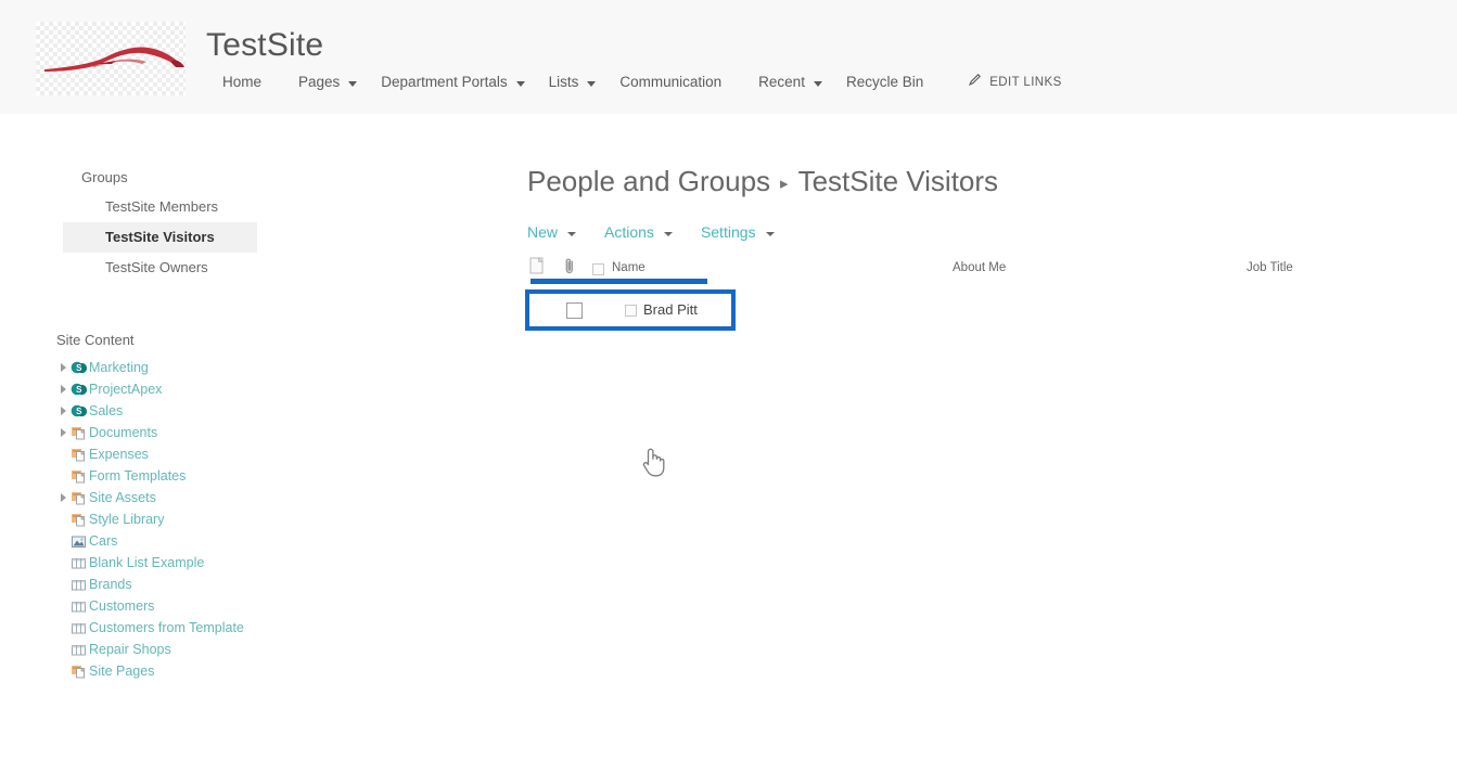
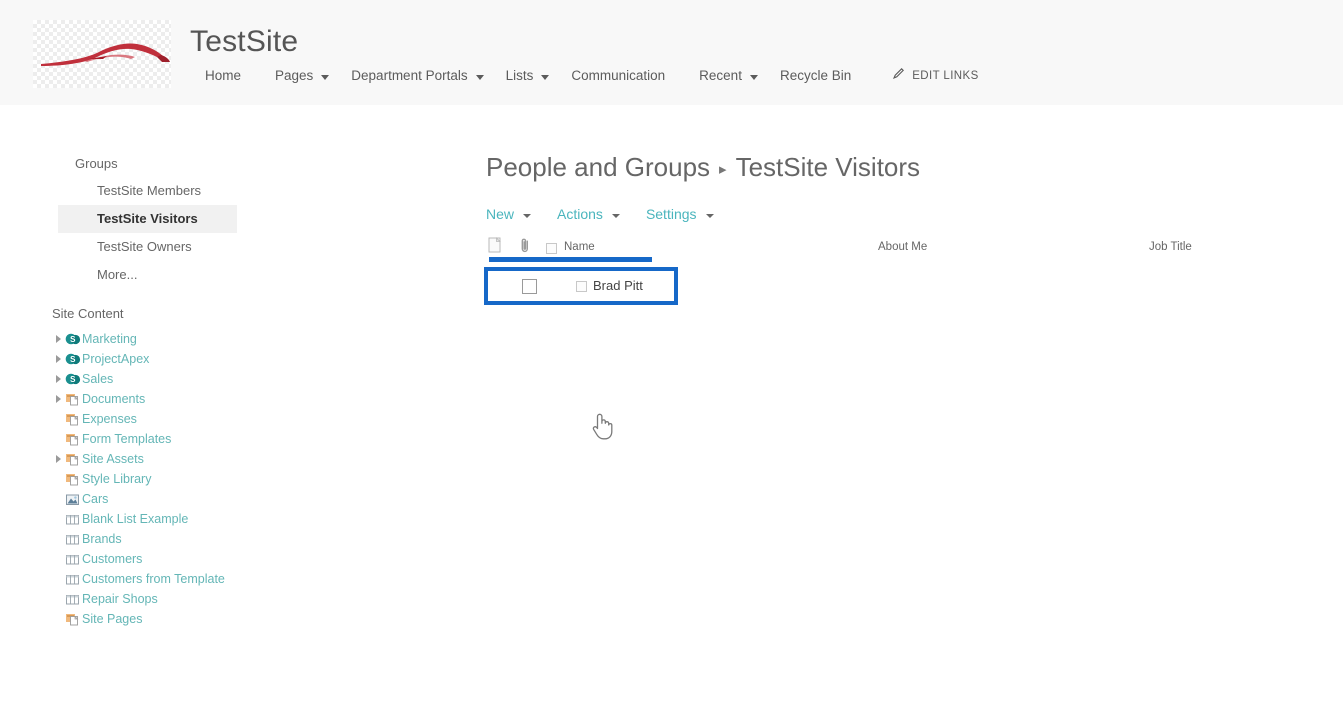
  TestSite
  Home
  Pages
  Department Portals
  Lists
  Communication
  Recent
  Recycle Bin
  EDIT LINKS
  Groups
  TestSite Members
  TestSite Visitors
  TestSite Owners
+ More...
  Site Content
  S
  Marketing
  S
  ProjectApex
  S
  Sales
  Documents
  Expenses
  Form Templates
  Site Assets
  Style Library
  Cars
  Blank List Example
  Brands
  Customers
  Customers from Template
  Repair Shops
  Site Pages
  People and Groups
  ▸
  TestSite Visitors
  New
  Actions
  Settings
  Name
  About Me
  Job Title
  Brad Pitt
